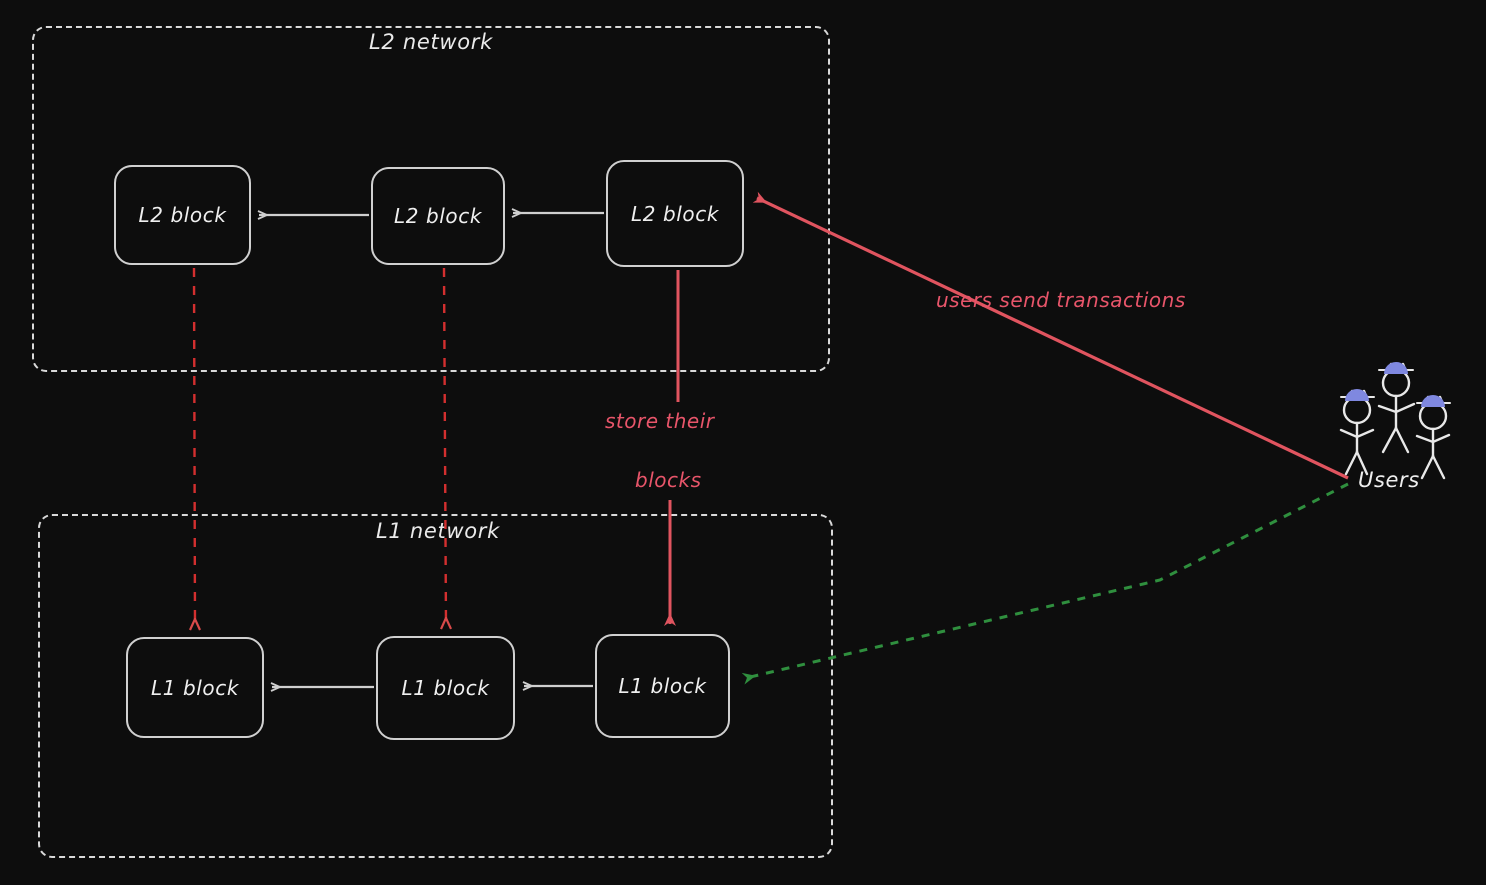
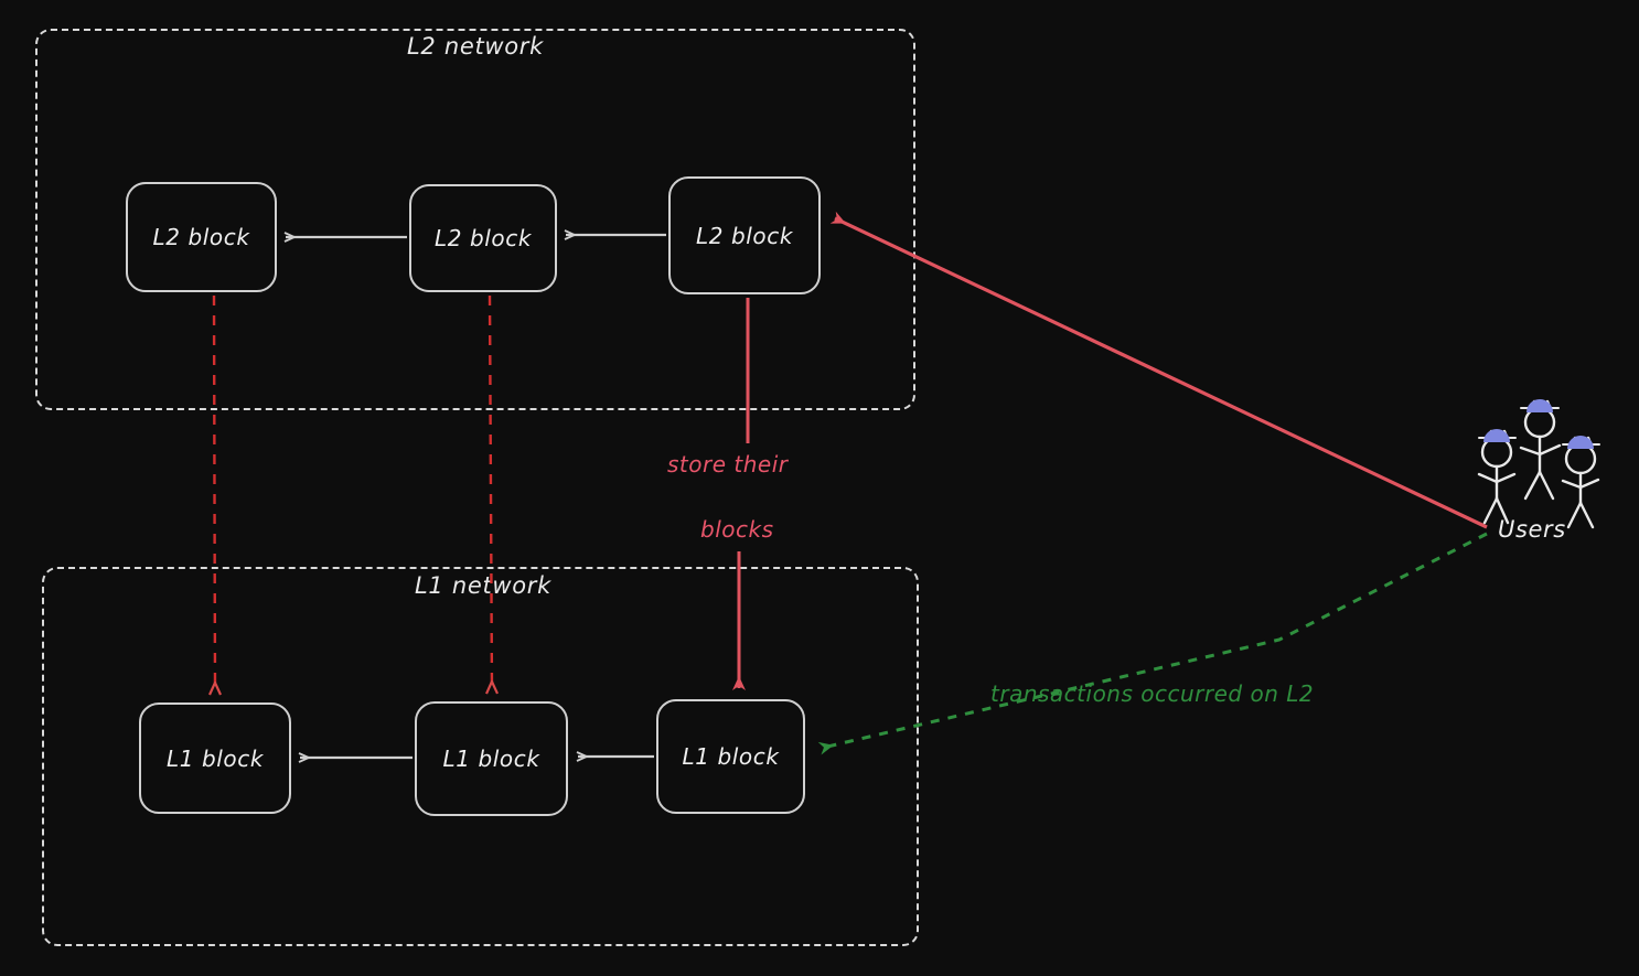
  L2 network
  L1 network
  L2 block
  L2 block
  L2 block
  L1 block
  L1 block
  L1 block
- users send transactions
  store their
  blocks
+ transactions occurred on L2
  Users
